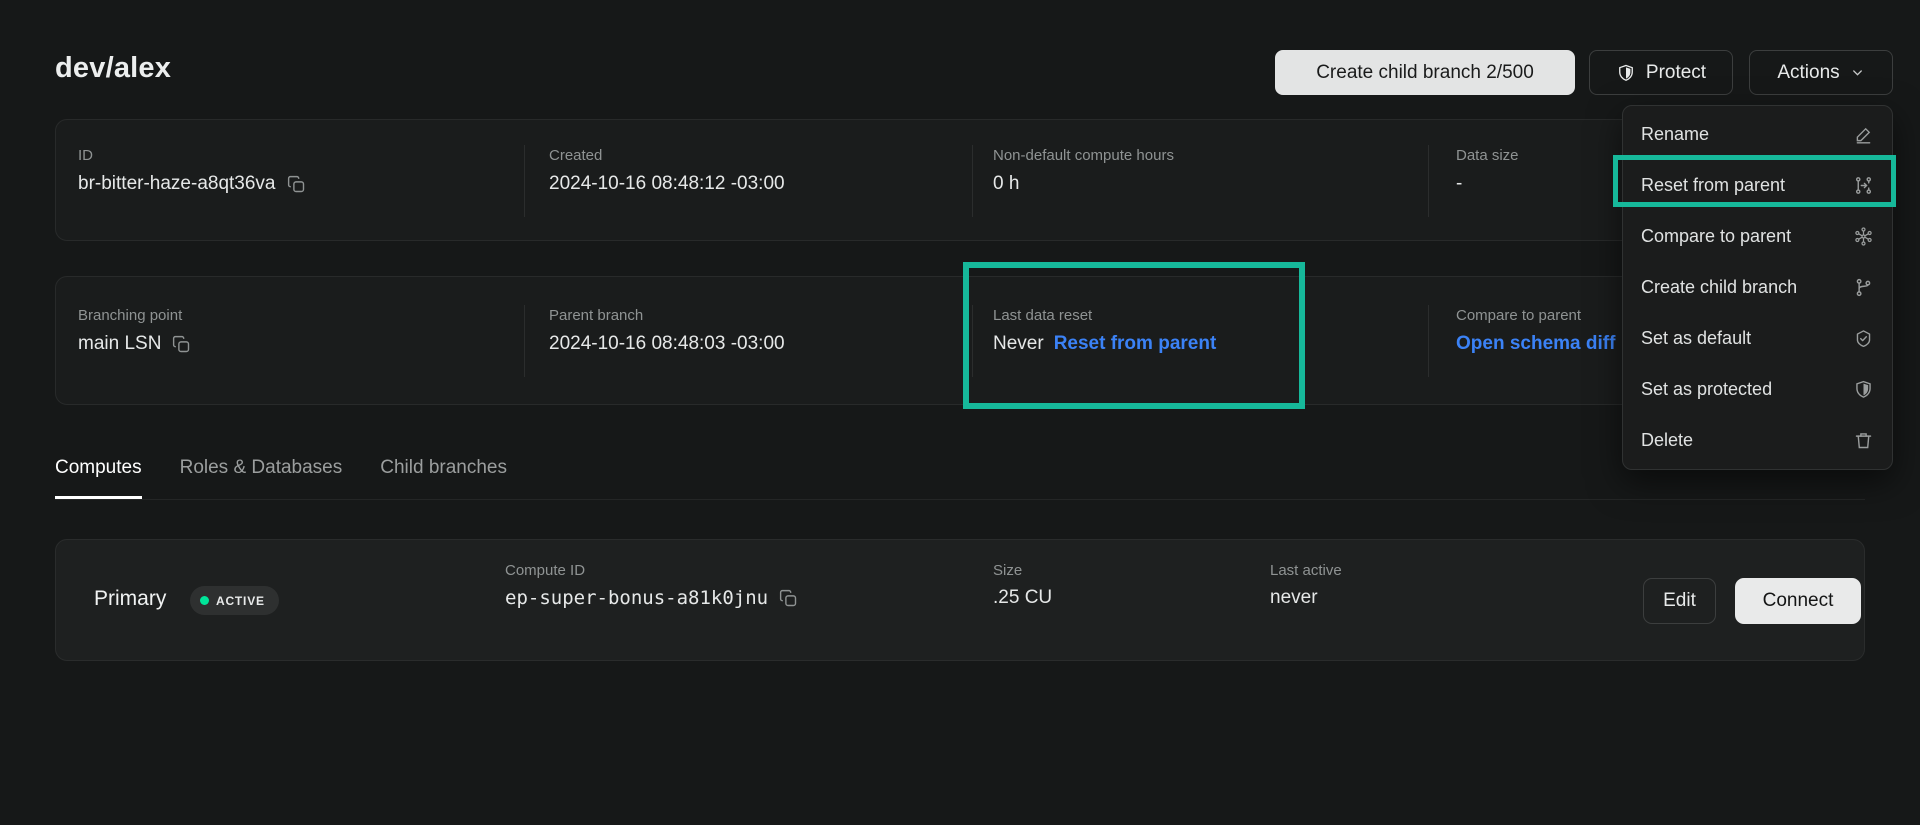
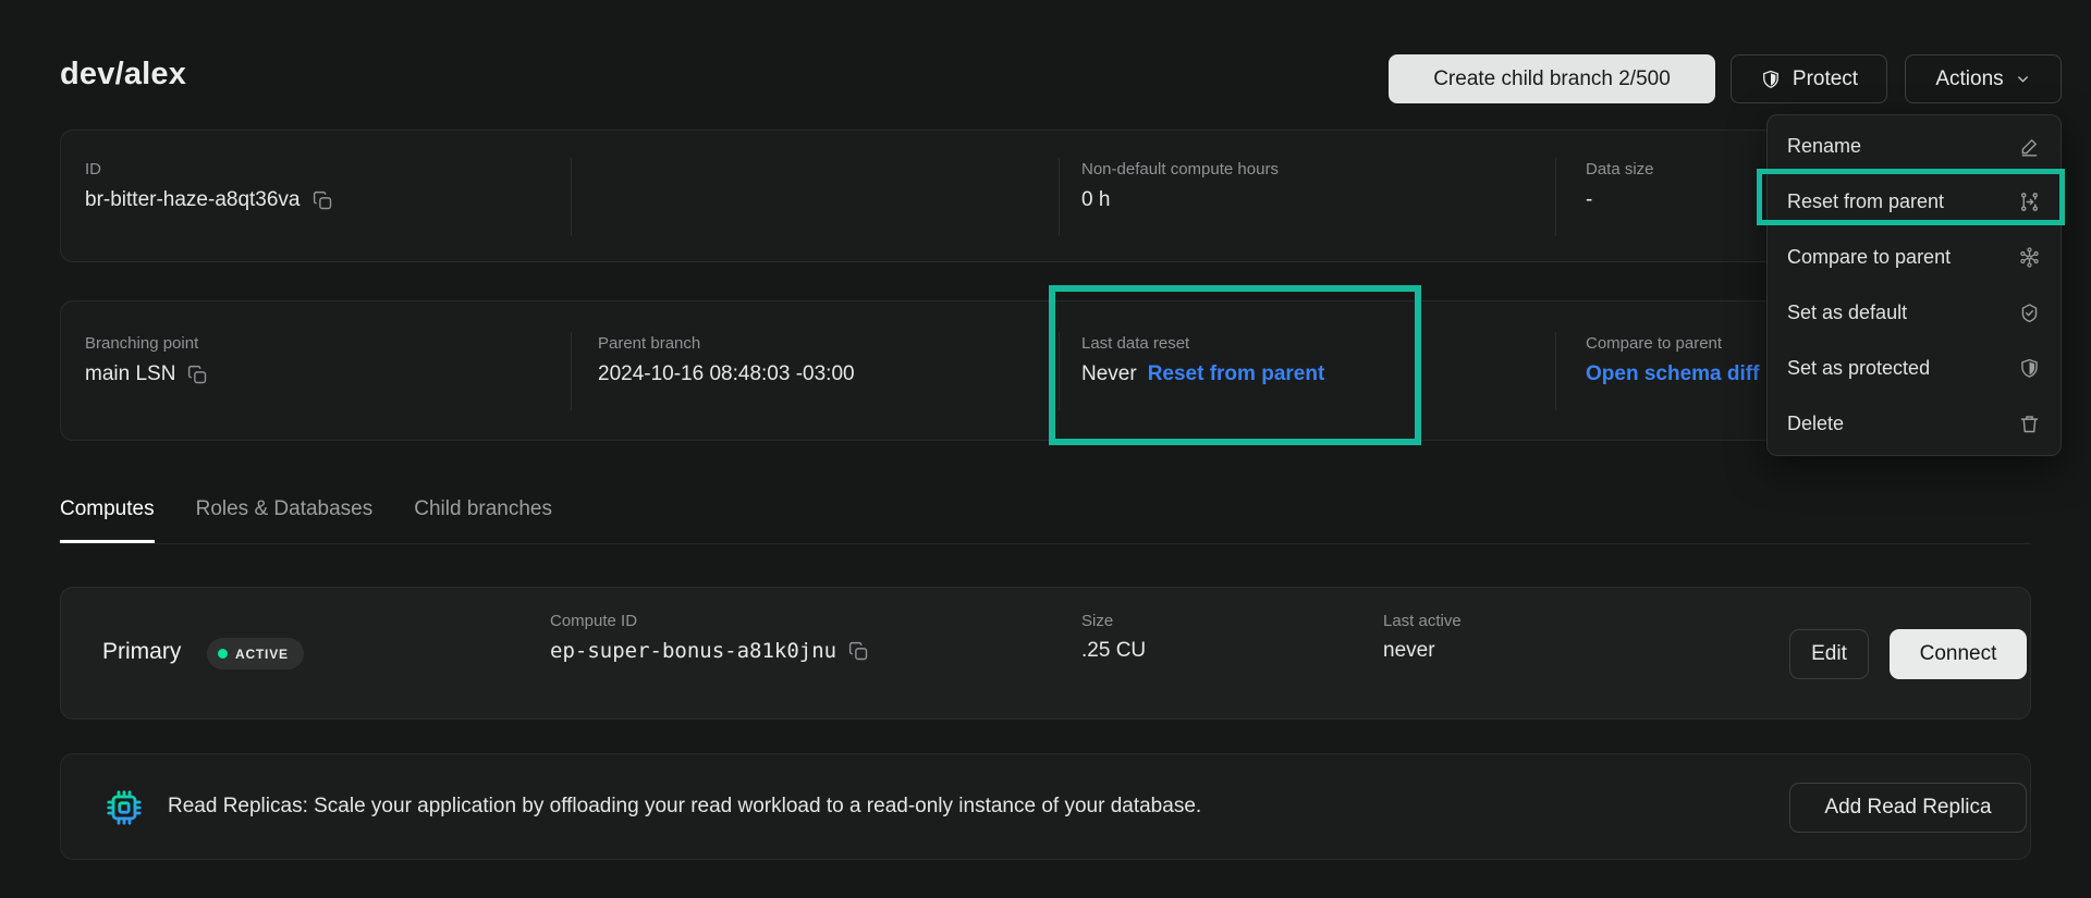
  dev/alex
  Create child branch 2/500
  Protect
  Actions
  ID
  br-bitter-haze-a8qt36va
- Created
- 2024-10-16 08:48:12 -03:00
  Non-default compute hours
  0 h
  Data size
  -
  Branching point
  main LSN
  Parent branch
  2024-10-16 08:48:03 -03:00
  Last data reset
  Never
  Reset from parent
  Compare to parent
  Open schema diff
  Computes
  Roles & Databases
  Child branches
  Primary
  ACTIVE
  Compute ID
  ep-super-bonus-a81k0jnu
  Size
  .25 CU
  Last active
  never
  Edit
  Connect
+ Read Replicas: Scale your application by offloading your read workload to a read-only instance of your database.
+ Add Read Replica
  Rename
  Reset from parent
  Compare to parent
- Create child branch
  Set as default
  Set as protected
  Delete
